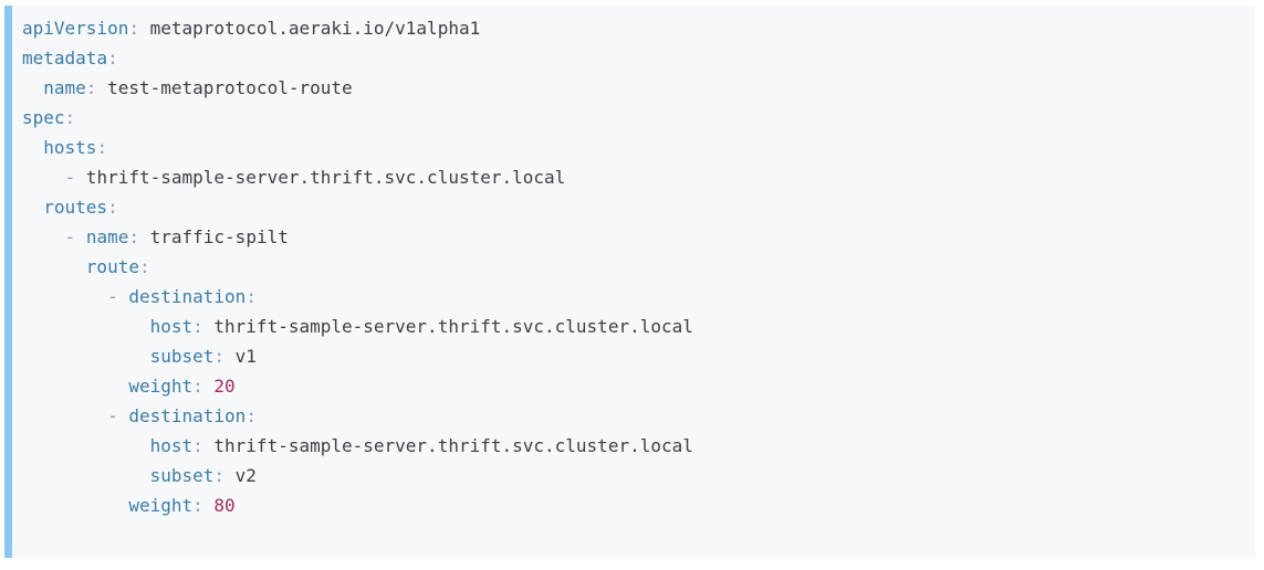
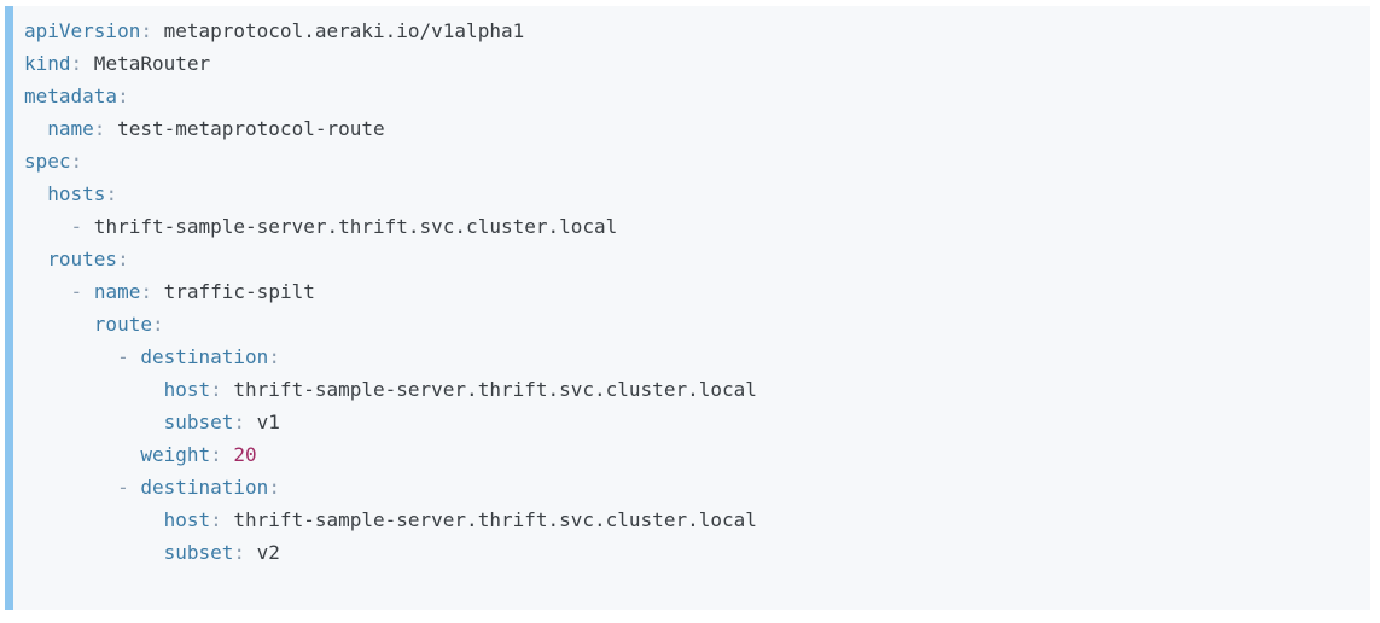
  apiVersion: metaprotocol.aeraki.io/v1alpha1
+ kind: MetaRouter
  metadata:
  name: test-metaprotocol-route
  spec:
  hosts:
  - thrift-sample-server.thrift.svc.cluster.local
  routes:
  - name: traffic-spilt
  route:
  - destination:
  host: thrift-sample-server.thrift.svc.cluster.local
  subset: v1
  weight: 20
  - destination:
  host: thrift-sample-server.thrift.svc.cluster.local
  subset: v2
- weight: 80
